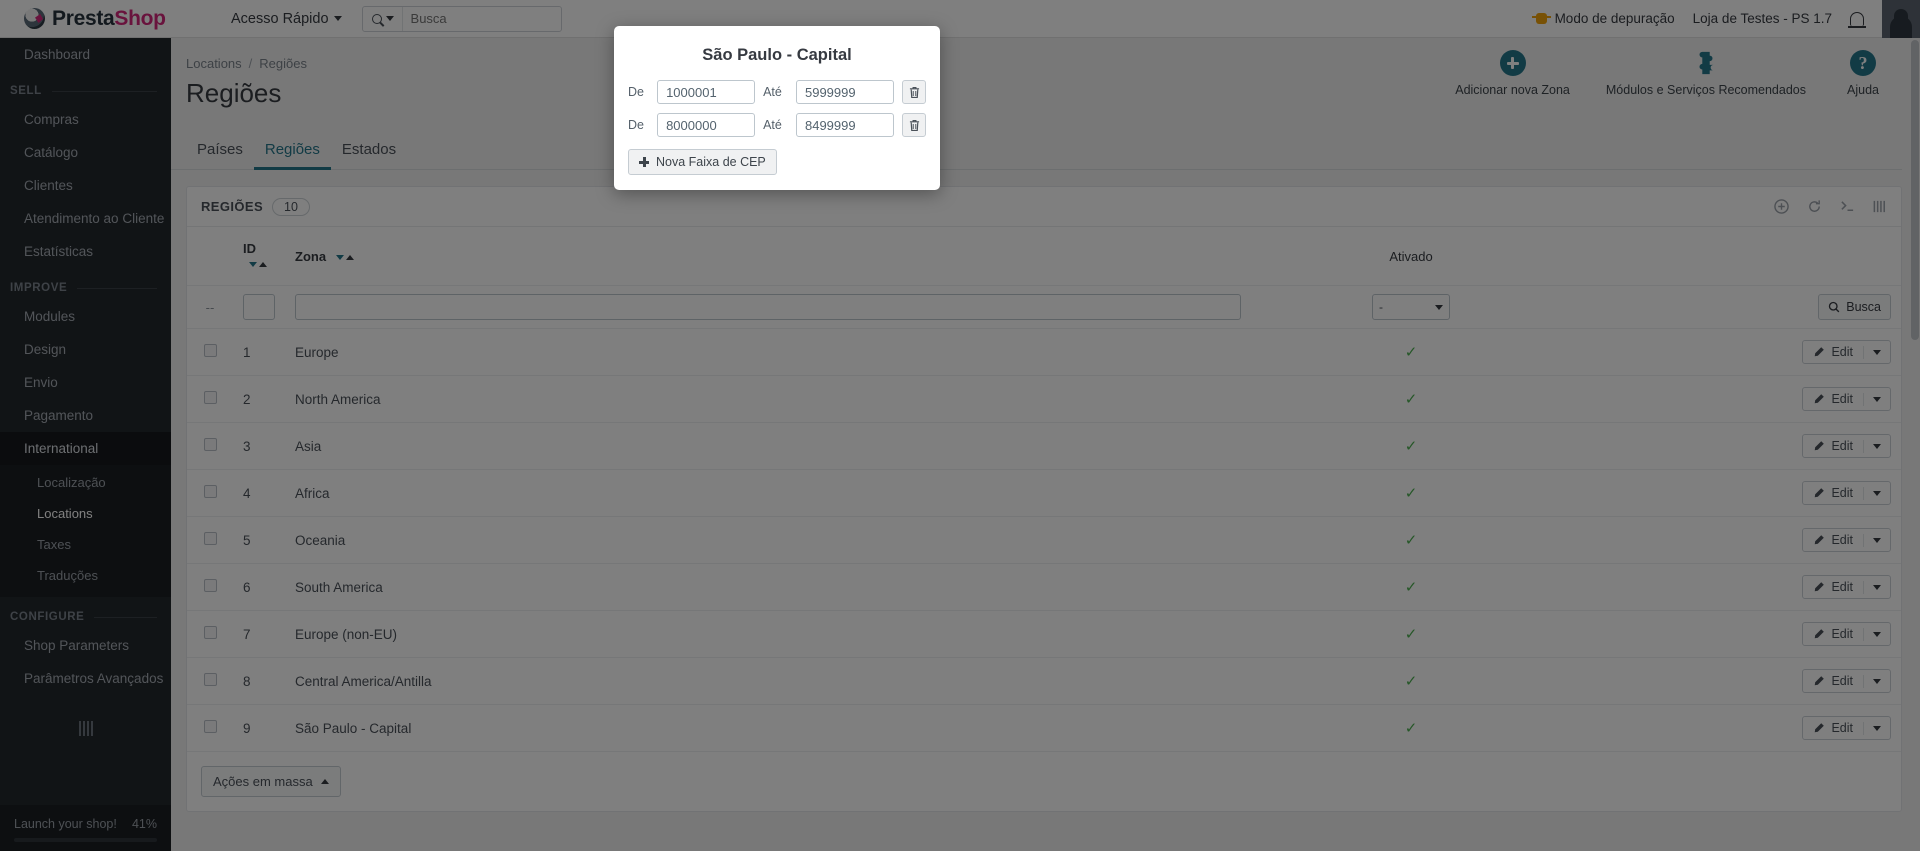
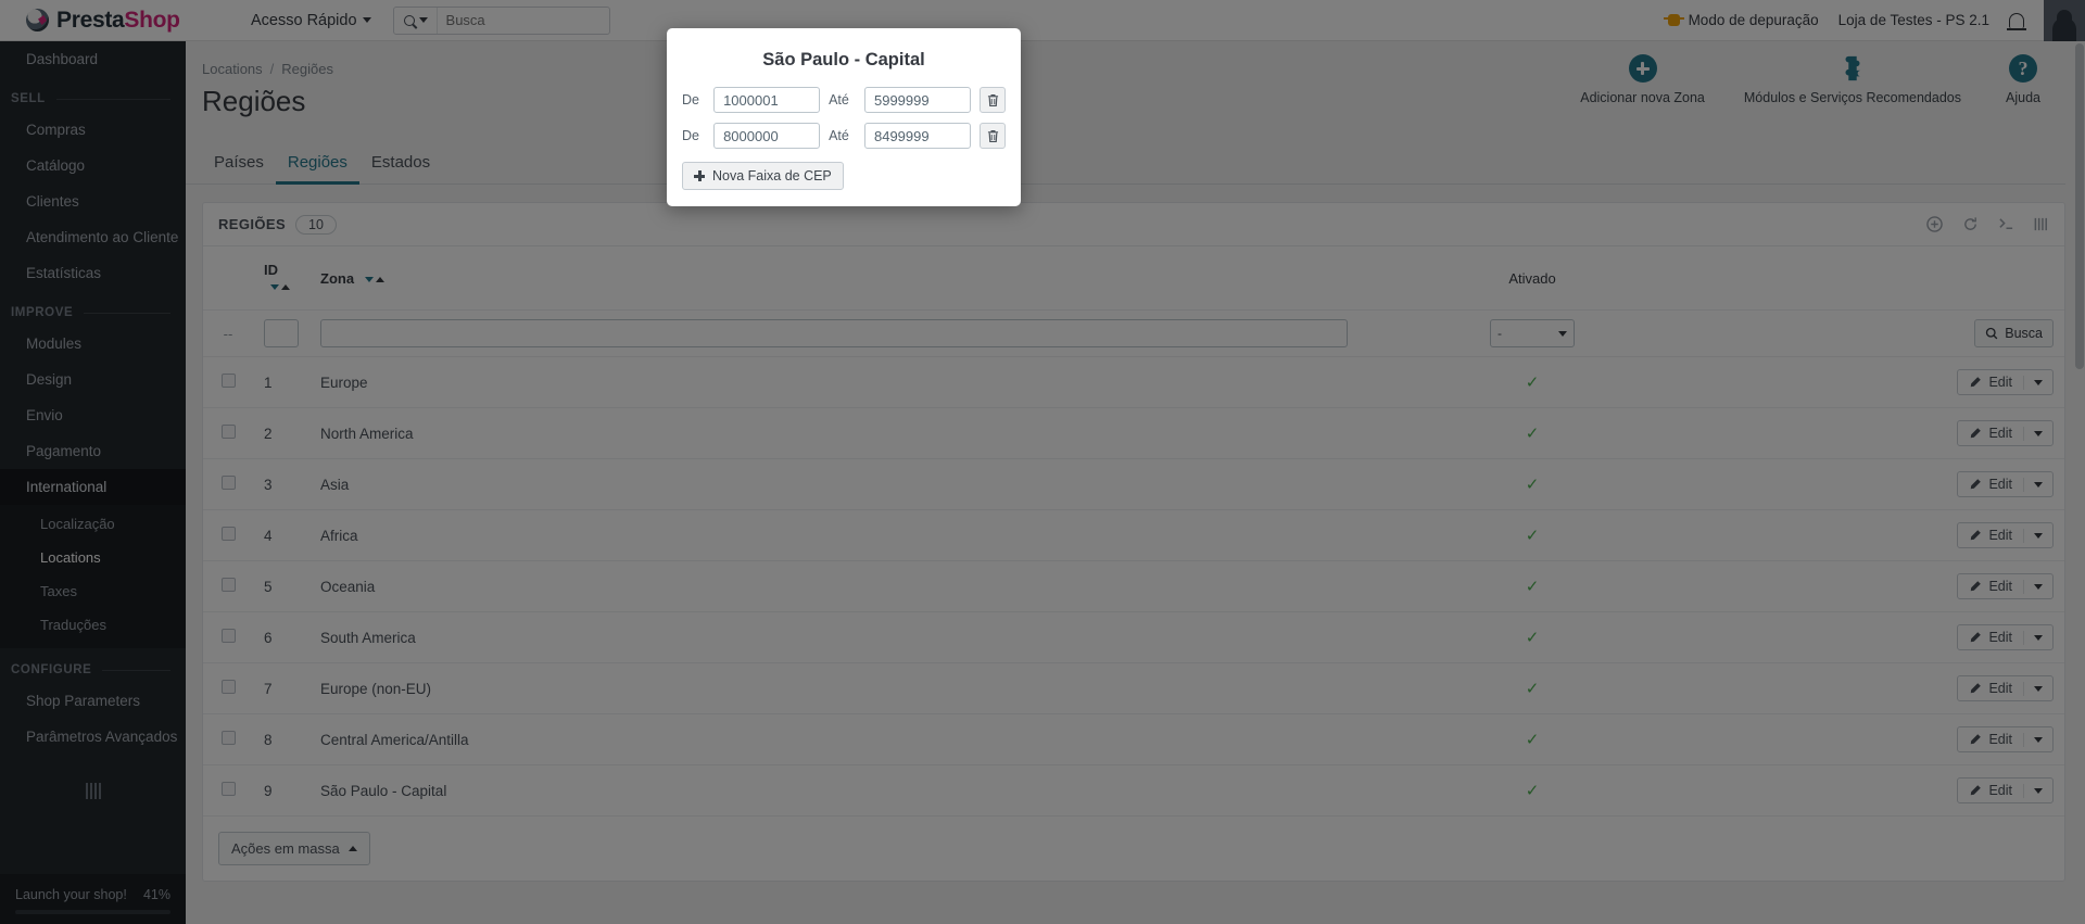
  Dashboard
  SELL
  Compras
  Catálogo
  Clientes
  Atendimento ao Cliente
  Estatísticas
  IMPROVE
  Modules
  Design
  Envio
  Pagamento
  International
  Localização
  Locations
  Taxes
  Traduções
  CONFIGURE
  Shop Parameters
  Parâmetros Avançados
  Launch your shop!
  41%
  Locations
  /
  Regiões
  Regiões
  Adicionar nova Zona
  Módulos e Serviços Recomendados
  ?
  Ajuda
  Países
  Regiões
  Estados
  REGIÕES
  10
  	ID	Zona	Ativado
  --			-	Busca
  	1	Europe	✓	Edit
  	2	North America	✓	Edit
  	3	Asia	✓	Edit
  	4	Africa	✓	Edit
  	5	Oceania	✓	Edit
  	6	South America	✓	Edit
  	7	Europe (non-EU)	✓	Edit
  	8	Central America/Antilla	✓	Edit
  	9	São Paulo - Capital	✓	Edit
  Ações em massa
  PrestaShop
  Acesso Rápido
  Busca
  Modo de depuração
- Loja de Testes - PS 1.7
+ Loja de Testes - PS 2.1
  São Paulo - Capital
  De
  1000001
  Até
  5999999
  De
  8000000
  Até
  8499999
  Nova Faixa de CEP
